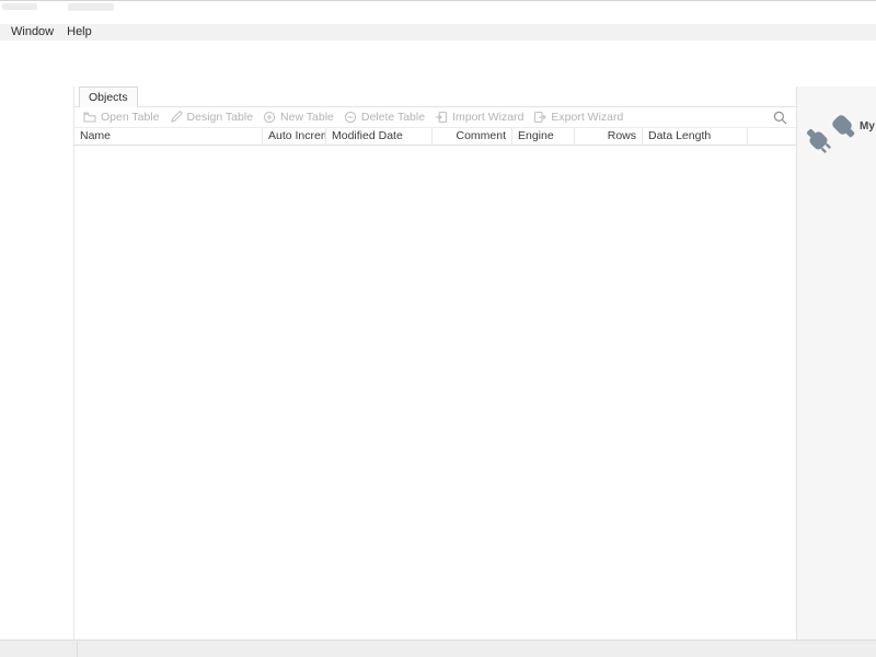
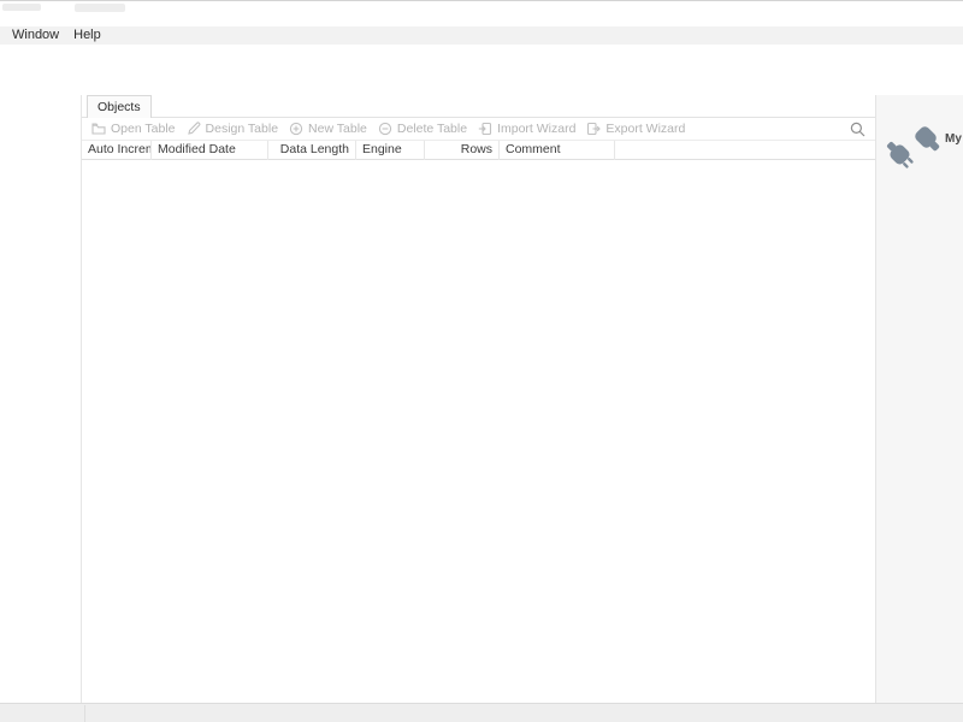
  Window
  Help
  Objects
  Open Table
  Design Table
  New Table
  Delete Table
  Import Wizard
  Export Wizard
- Name
  Auto Increm
  Modified Date
- Comment
+ Data Length
  Engine
  Rows
- Data Length
+ Comment
  My
